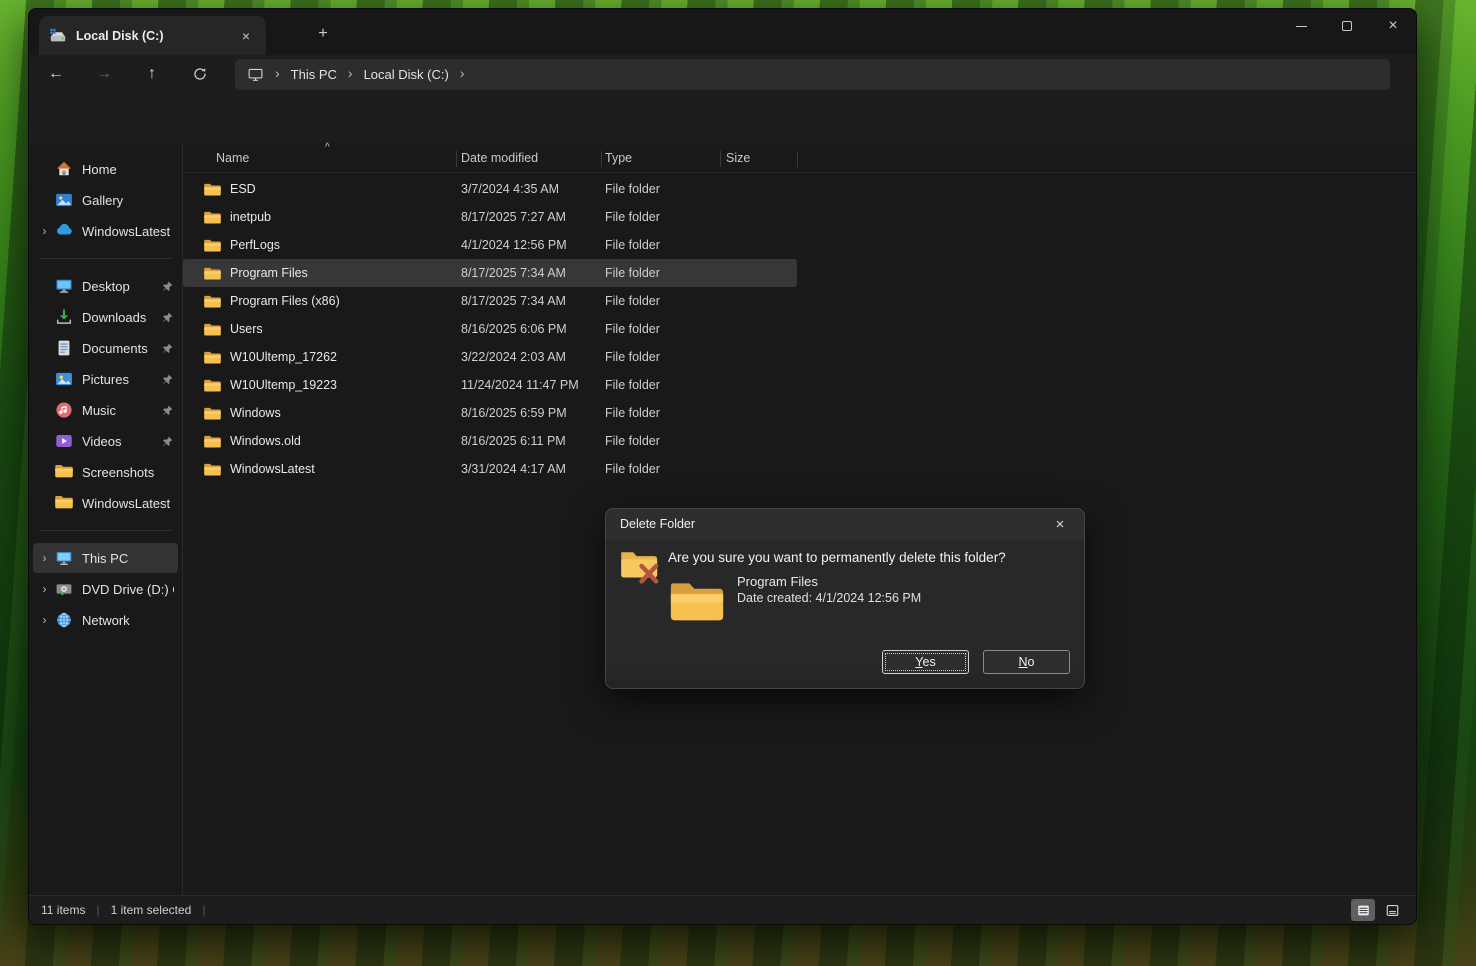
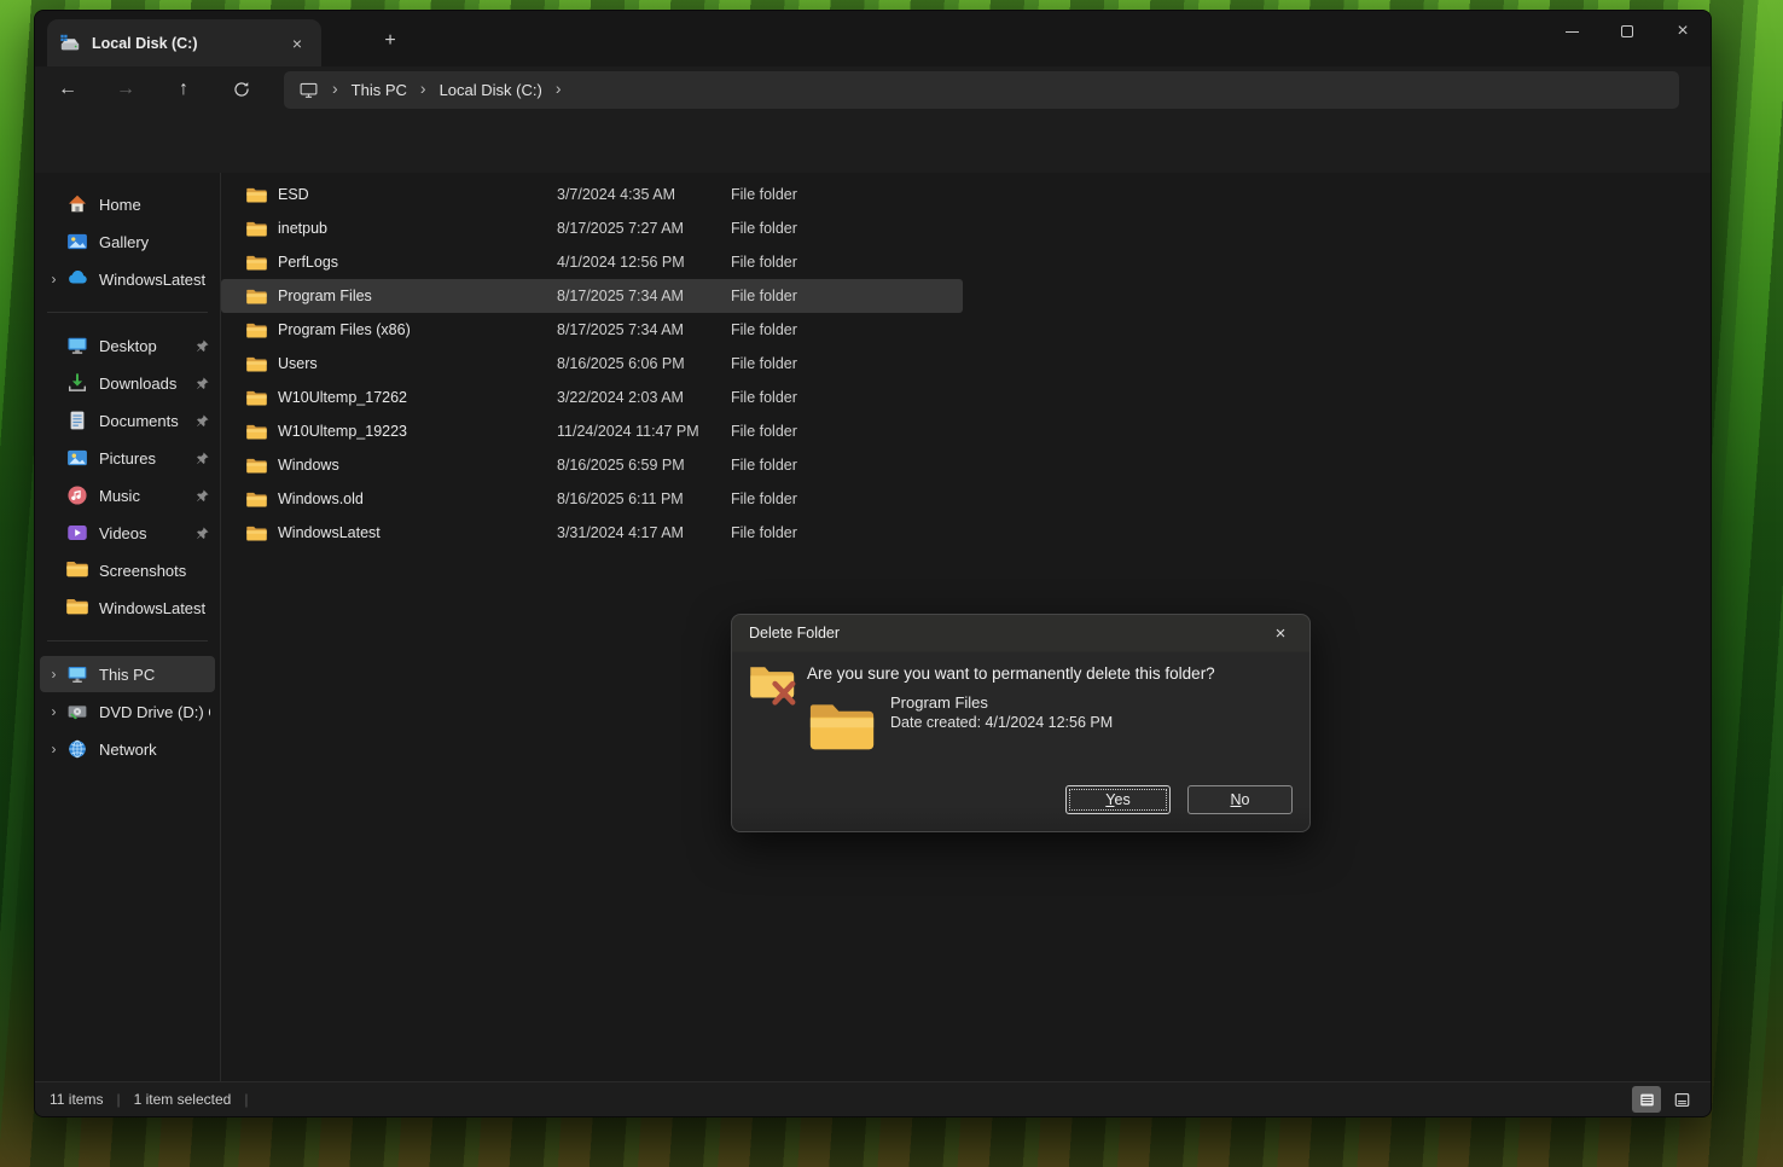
  Local Disk (C:)
  ×
  +
  ×
  ←
  →
  ↑
  ›
  This PC
  ›
  Local Disk (C:)
  ›
  Home
  Gallery
  ›
  WindowsLatest
  Desktop
  Downloads
  Documents
  Pictures
  Music
  Videos
  Screenshots
  WindowsLatest
  ›
  This PC
  ›
  DVD Drive (D:)
  ›
  Network
- ^
- Name
- Date modified
- Type
- Size
  ESD
  3/7/2024 4:35 AM
  File folder
  inetpub
  8/17/2025 7:27 AM
  File folder
  PerfLogs
  4/1/2024 12:56 PM
  File folder
  Program Files
  8/17/2025 7:34 AM
  File folder
  Program Files (x86)
  8/17/2025 7:34 AM
  File folder
  Users
  8/16/2025 6:06 PM
  File folder
  W10Ultemp_17262
  3/22/2024 2:03 AM
  File folder
  W10Ultemp_19223
  11/24/2024 11:47 PM
  File folder
  Windows
  8/16/2025 6:59 PM
  File folder
  Windows.old
  8/16/2025 6:11 PM
  File folder
  WindowsLatest
  3/31/2024 4:17 AM
  File folder
  11 items
  |
  1 item selected
  |
  Delete Folder
  ×
  Are you sure you want to permanently delete this folder?
  Program Files
  Date created: 4/1/2024 12:56 PM
  Yes
  No
